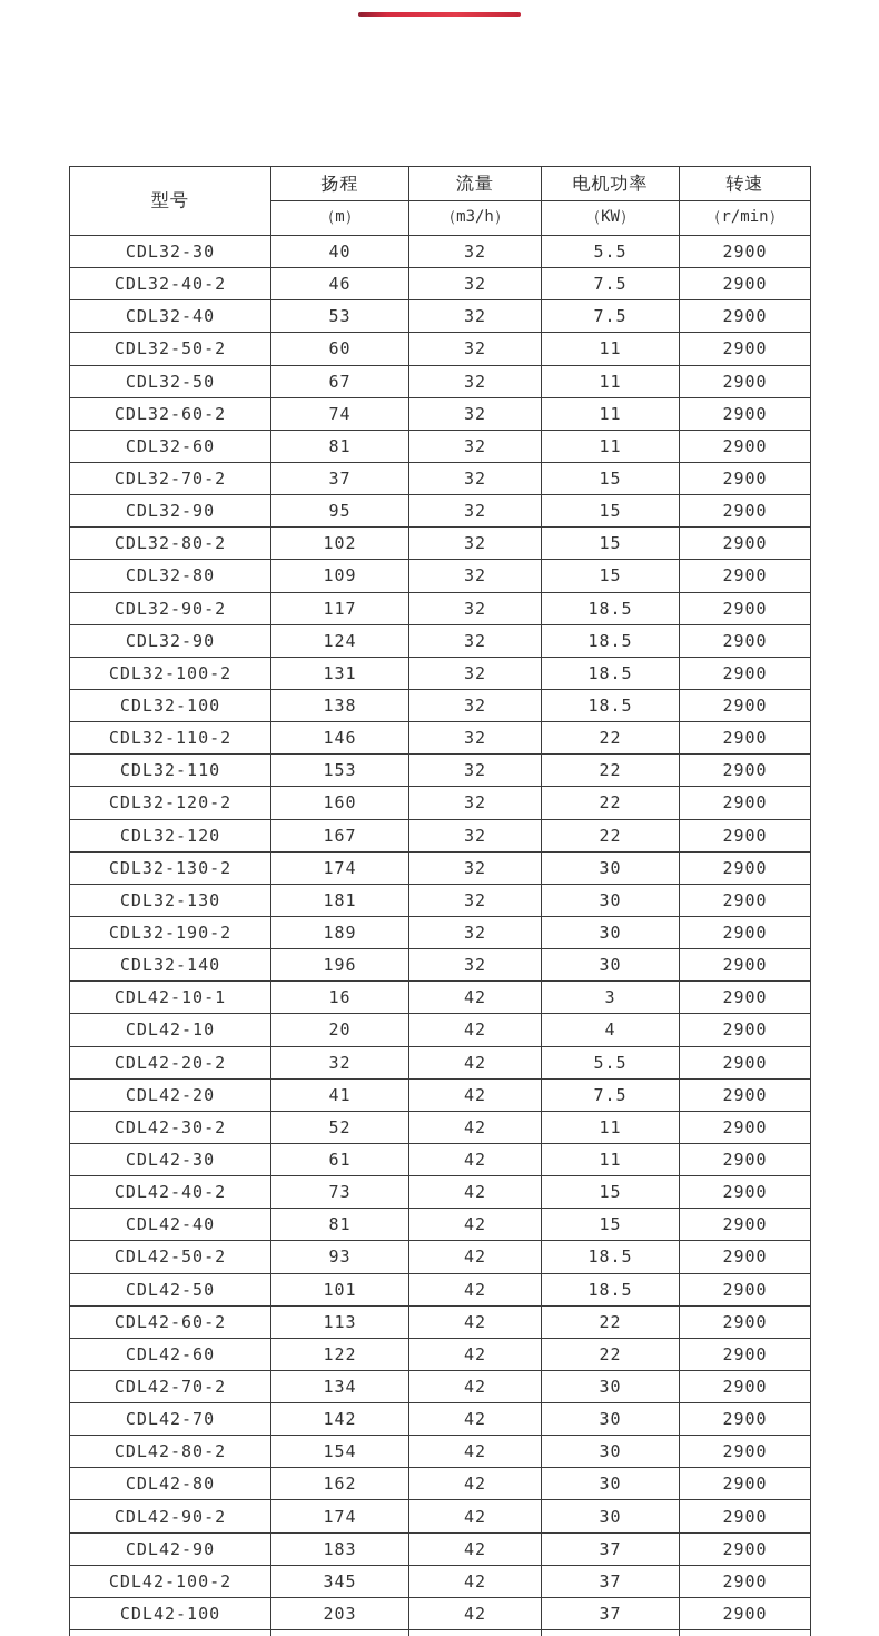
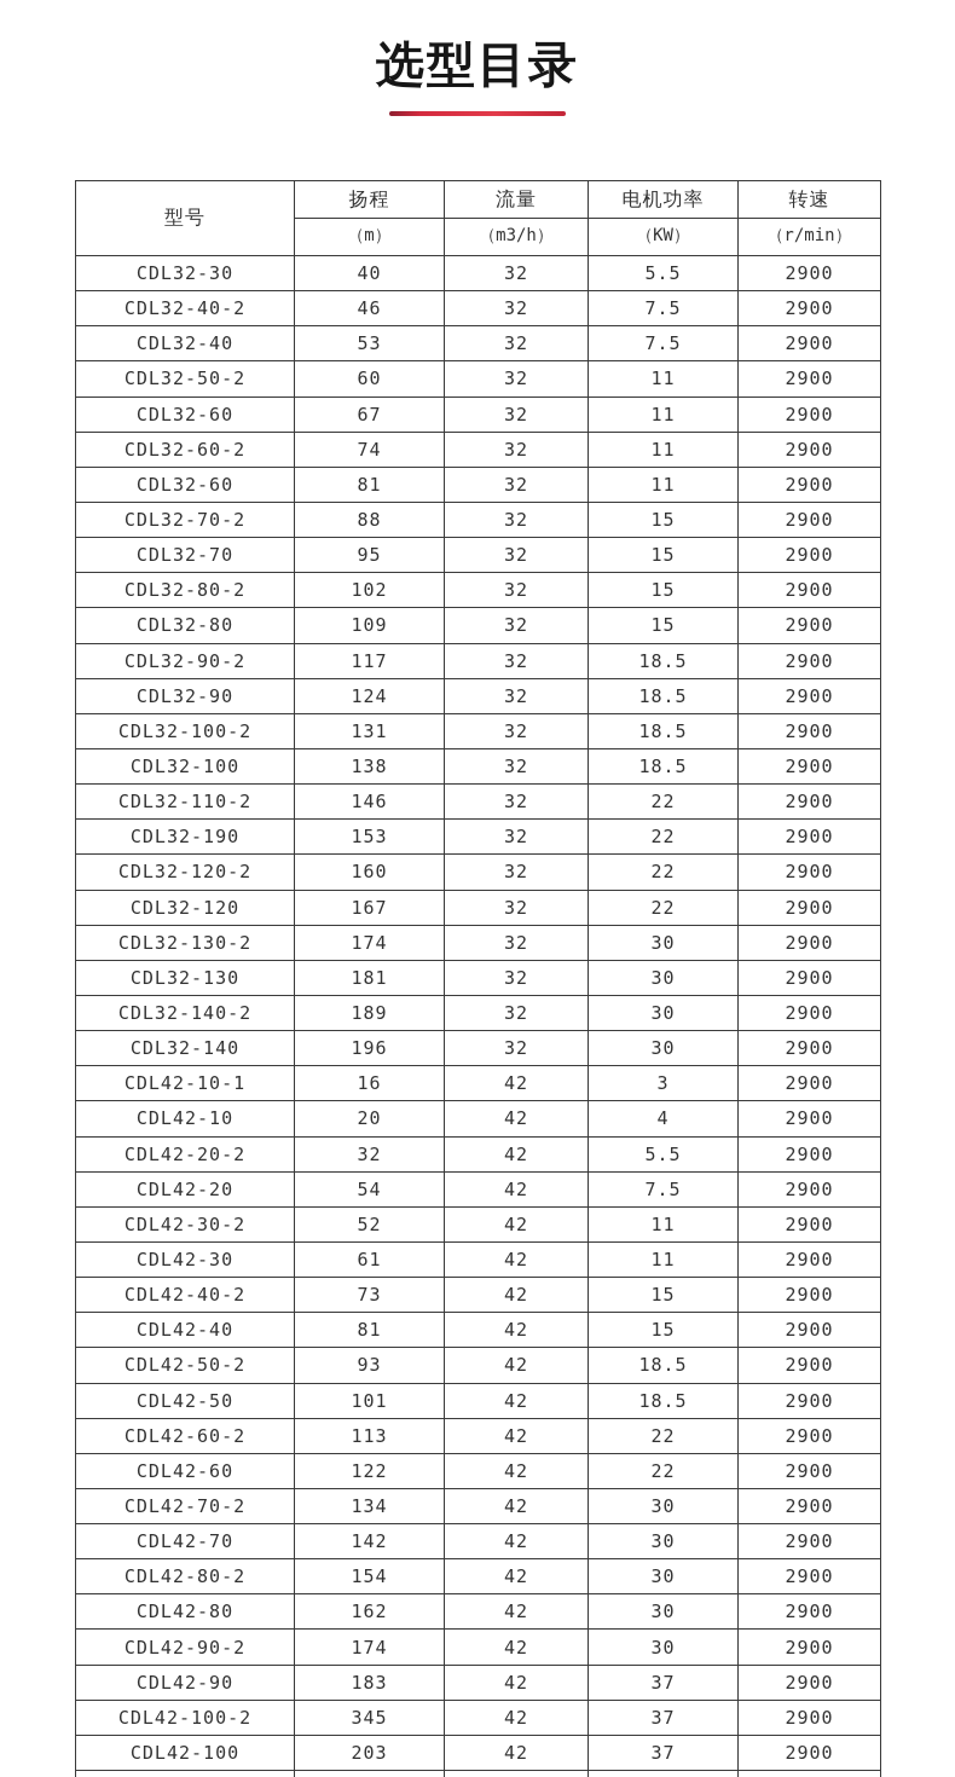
+ 选型目录
  型号	扬程	流量	电机功率	转速
  （m）	（m3/h）	（KW）	（r/min）
  CDL32-30	40	32	5.5	2900
  CDL32-40-2	46	32	7.5	2900
  CDL32-40	53	32	7.5	2900
  CDL32-50-2	60	32	11	2900
- CDL32-50	67	32	11	2900
+ CDL32-60	67	32	11	2900
  CDL32-60-2	74	32	11	2900
  CDL32-60	81	32	11	2900
- CDL32-70-2	37	32	15	2900
+ CDL32-70-2	88	32	15	2900
- CDL32-90	95	32	15	2900
+ CDL32-70	95	32	15	2900
  CDL32-80-2	102	32	15	2900
  CDL32-80	109	32	15	2900
  CDL32-90-2	117	32	18.5	2900
  CDL32-90	124	32	18.5	2900
  CDL32-100-2	131	32	18.5	2900
  CDL32-100	138	32	18.5	2900
  CDL32-110-2	146	32	22	2900
- CDL32-110	153	32	22	2900
+ CDL32-190	153	32	22	2900
  CDL32-120-2	160	32	22	2900
  CDL32-120	167	32	22	2900
  CDL32-130-2	174	32	30	2900
  CDL32-130	181	32	30	2900
- CDL32-190-2	189	32	30	2900
+ CDL32-140-2	189	32	30	2900
  CDL32-140	196	32	30	2900
  CDL42-10-1	16	42	3	2900
  CDL42-10	20	42	4	2900
  CDL42-20-2	32	42	5.5	2900
- CDL42-20	41	42	7.5	2900
+ CDL42-20	54	42	7.5	2900
  CDL42-30-2	52	42	11	2900
  CDL42-30	61	42	11	2900
  CDL42-40-2	73	42	15	2900
  CDL42-40	81	42	15	2900
  CDL42-50-2	93	42	18.5	2900
  CDL42-50	101	42	18.5	2900
  CDL42-60-2	113	42	22	2900
  CDL42-60	122	42	22	2900
  CDL42-70-2	134	42	30	2900
  CDL42-70	142	42	30	2900
  CDL42-80-2	154	42	30	2900
  CDL42-80	162	42	30	2900
  CDL42-90-2	174	42	30	2900
  CDL42-90	183	42	37	2900
  CDL42-100-2	345	42	37	2900
  CDL42-100	203	42	37	2900
